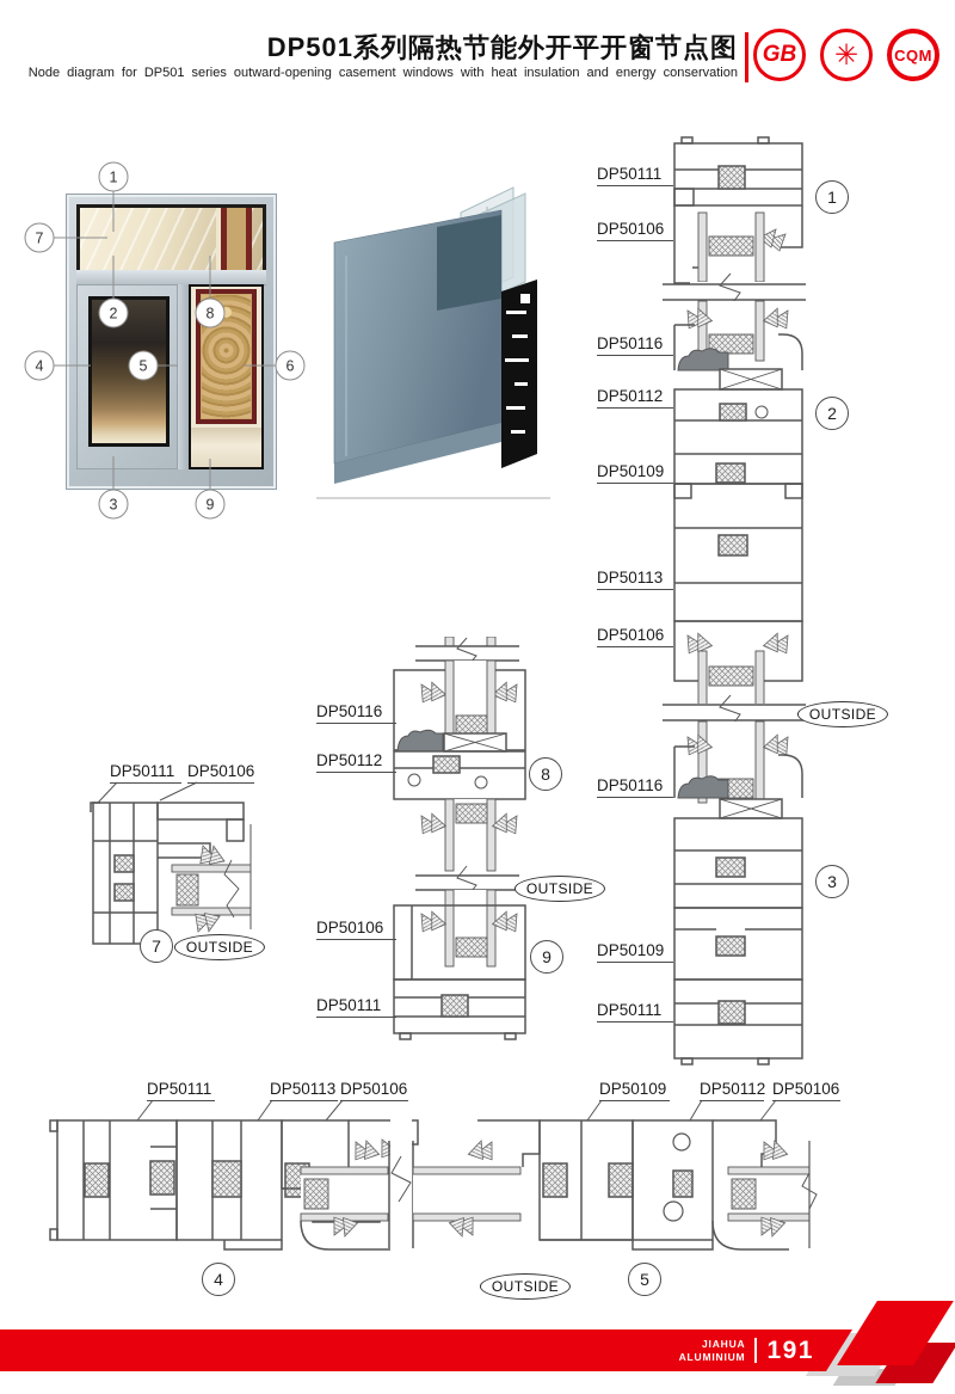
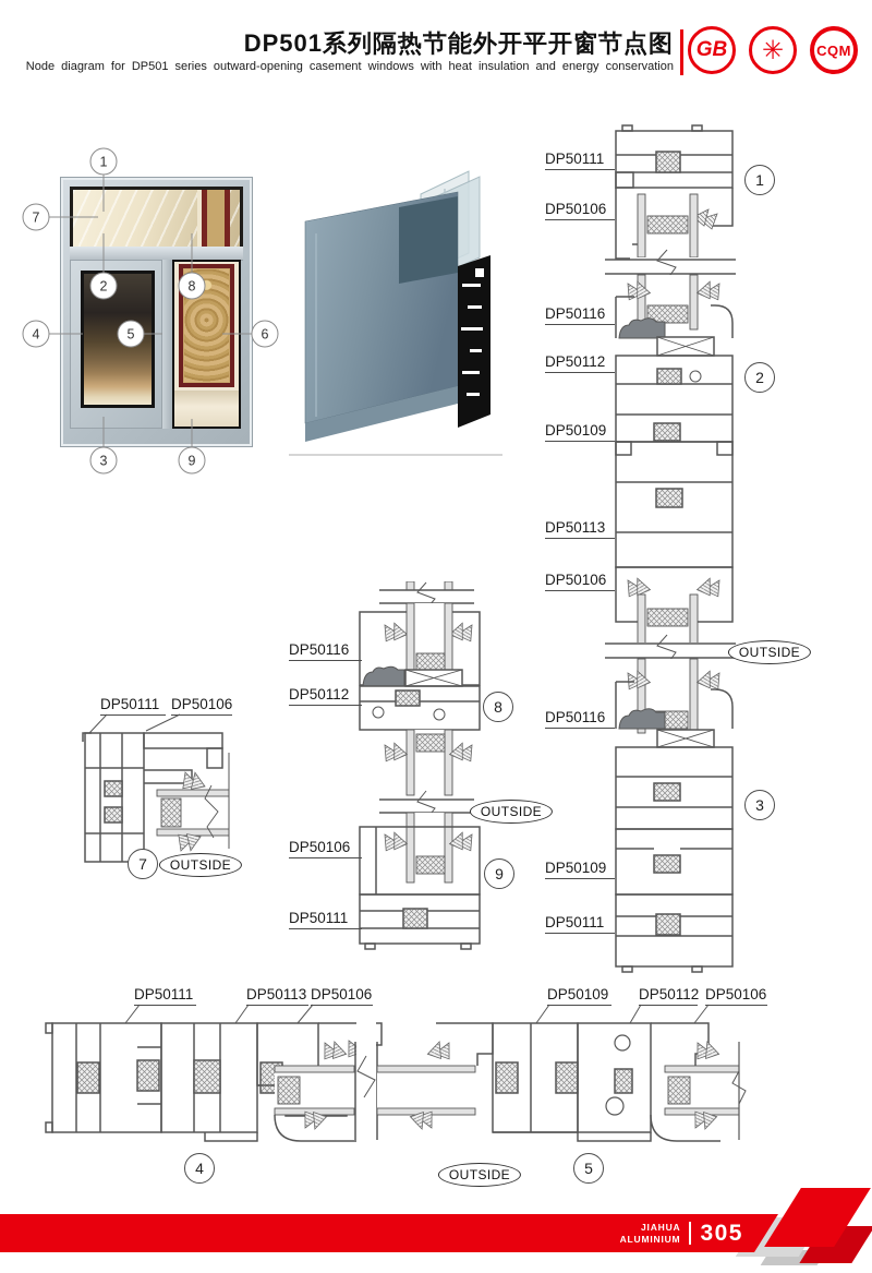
  DP501系列隔热节能外开平开窗节点图
  Node diagram for DP501 series outward-opening casement windows with heat insulation and energy conservation
  GB
  ✳
  CQM
  1
  7
  2
  8
  4
  5
  6
  3
  9
  DP50111
  DP50106
  DP50116
  DP50112
  DP50109
  DP50113
  DP50106
  DP50116
  DP50109
  DP50111
  1
  2
  3
  OUTSIDE
  DP50111
  DP50106
  7
  OUTSIDE
  DP50116
  DP50112
  DP50106
  DP50111
  8
  9
  OUTSIDE
  DP50111
  DP50113
  DP50106
  DP50109
  DP50112
  DP50106
  4
  5
  OUTSIDE
  JIAHUA
  ALUMINIUM
- 191
+ 305
